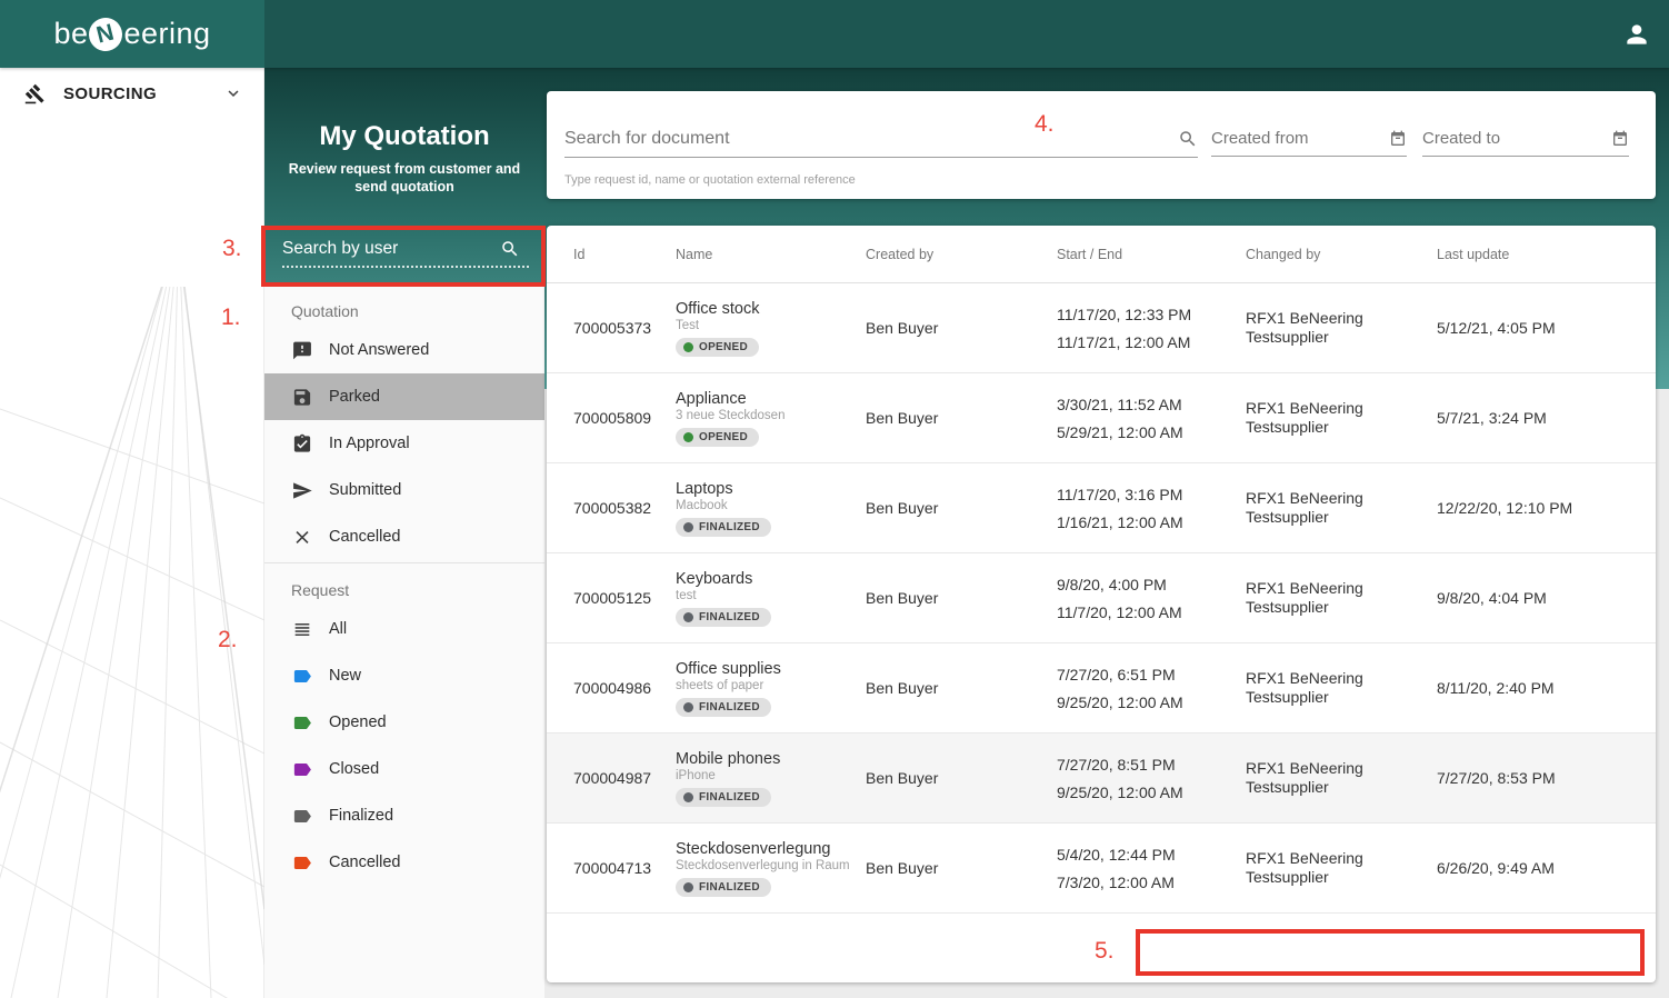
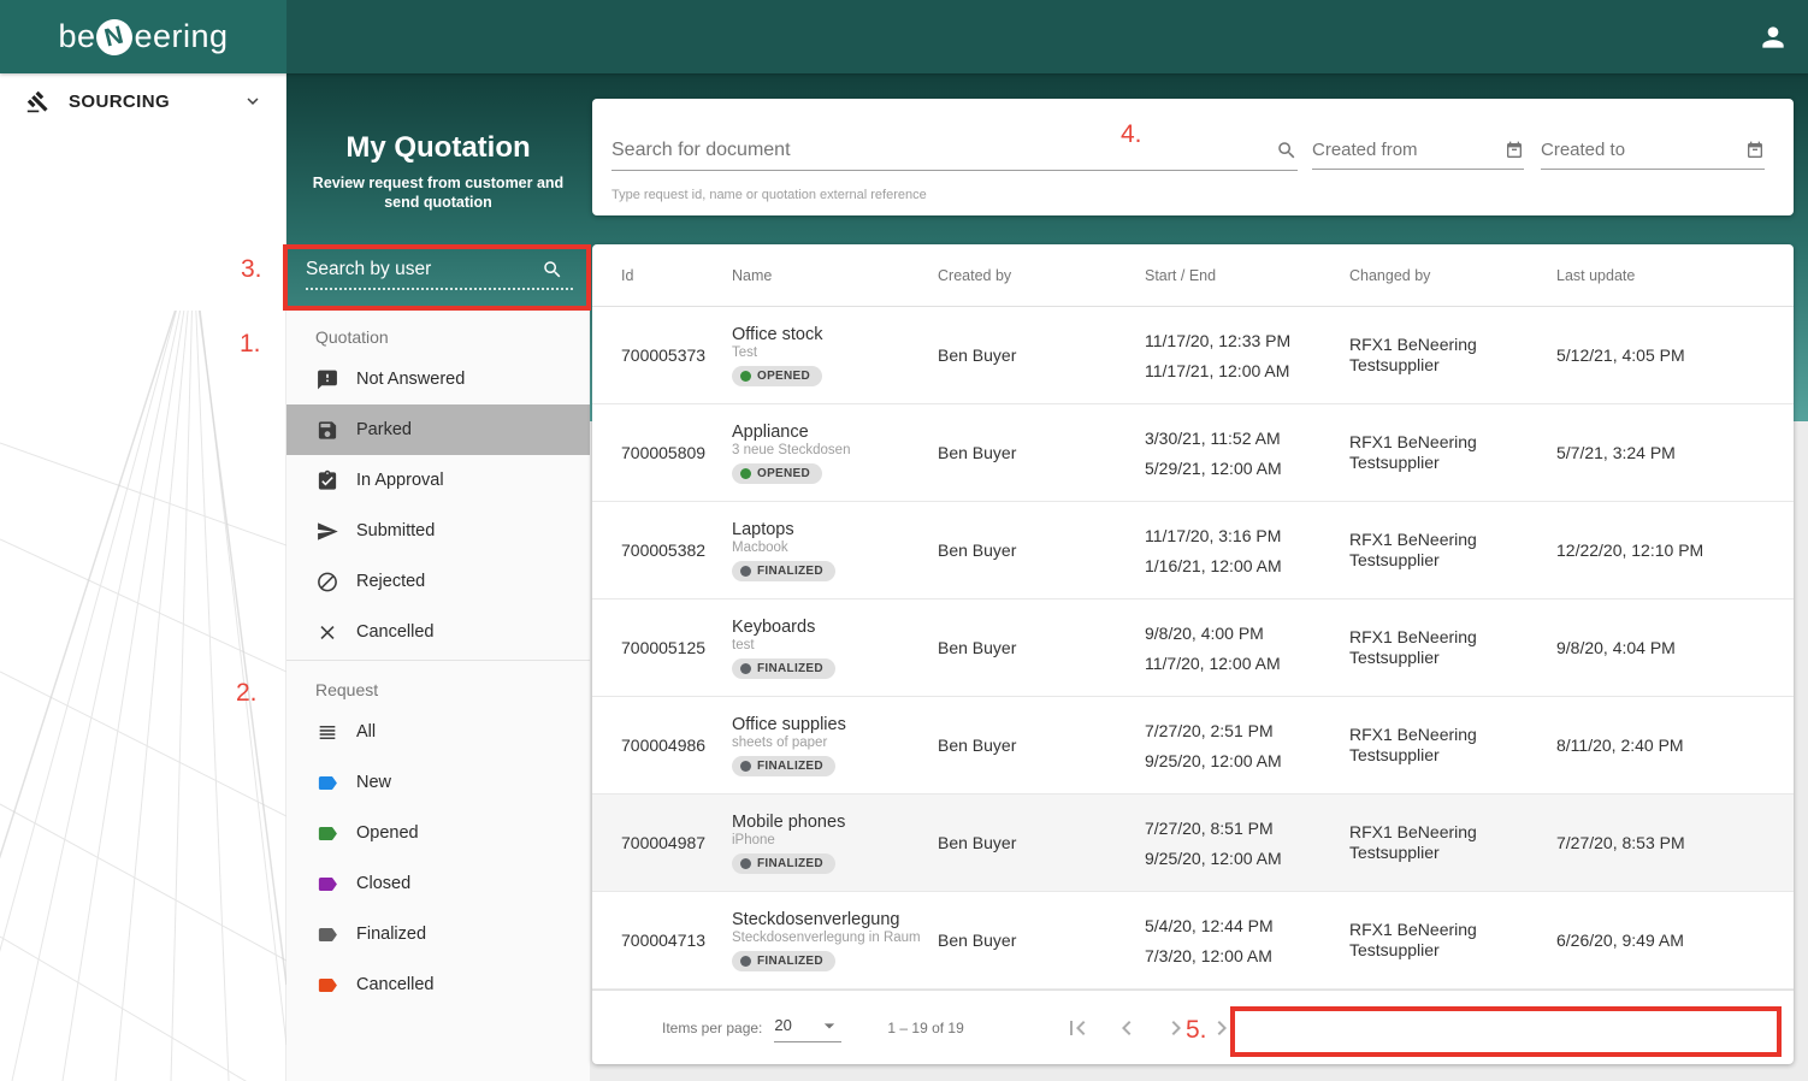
  be
  eering
  SOURCING
  My Quotation
  Review request from customer and send quotation
  Search by user
  Quotation
  Not Answered
  Parked
  In Approval
  Submitted
+ Rejected
  Cancelled
  Request
  All
  New
  Opened
  Closed
  Finalized
  Cancelled
  Search for document
  Type request id, name or quotation external reference
  Created from
  Created to
  Id
  Name
  Created by
  Start / End
  Changed by
  Last update
  700005373
  Office stock
  Test
  OPENED
  Ben Buyer
  11/17/20, 12:33 PM
  11/17/21, 12:00 AM
  RFX1 BeNeering Testsupplier
  5/12/21, 4:05 PM
  700005809
  Appliance
  3 neue Steckdosen
  OPENED
  Ben Buyer
  3/30/21, 11:52 AM
  5/29/21, 12:00 AM
  RFX1 BeNeering Testsupplier
  5/7/21, 3:24 PM
  700005382
  Laptops
  Macbook
  FINALIZED
  Ben Buyer
  11/17/20, 3:16 PM
  1/16/21, 12:00 AM
  RFX1 BeNeering Testsupplier
  12/22/20, 12:10 PM
  700005125
  Keyboards
  test
  FINALIZED
  Ben Buyer
  9/8/20, 4:00 PM
  11/7/20, 12:00 AM
  RFX1 BeNeering Testsupplier
  9/8/20, 4:04 PM
  700004986
  Office supplies
  sheets of paper
  FINALIZED
  Ben Buyer
- 7/27/20, 6:51 PM
+ 7/27/20, 2:51 PM
  9/25/20, 12:00 AM
  RFX1 BeNeering Testsupplier
  8/11/20, 2:40 PM
  700004987
  Mobile phones
  iPhone
  FINALIZED
  Ben Buyer
  7/27/20, 8:51 PM
  9/25/20, 12:00 AM
  RFX1 BeNeering Testsupplier
  7/27/20, 8:53 PM
  700004713
  Steckdosenverlegung
  Steckdosenverlegung in Raum
  FINALIZED
  Ben Buyer
  5/4/20, 12:44 PM
  7/3/20, 12:00 AM
  RFX1 BeNeering Testsupplier
  6/26/20, 9:49 AM
+ Items per page:
+ 20
+ 1 – 19 of 19
  1.
  2.
  3.
  4.
  5.
